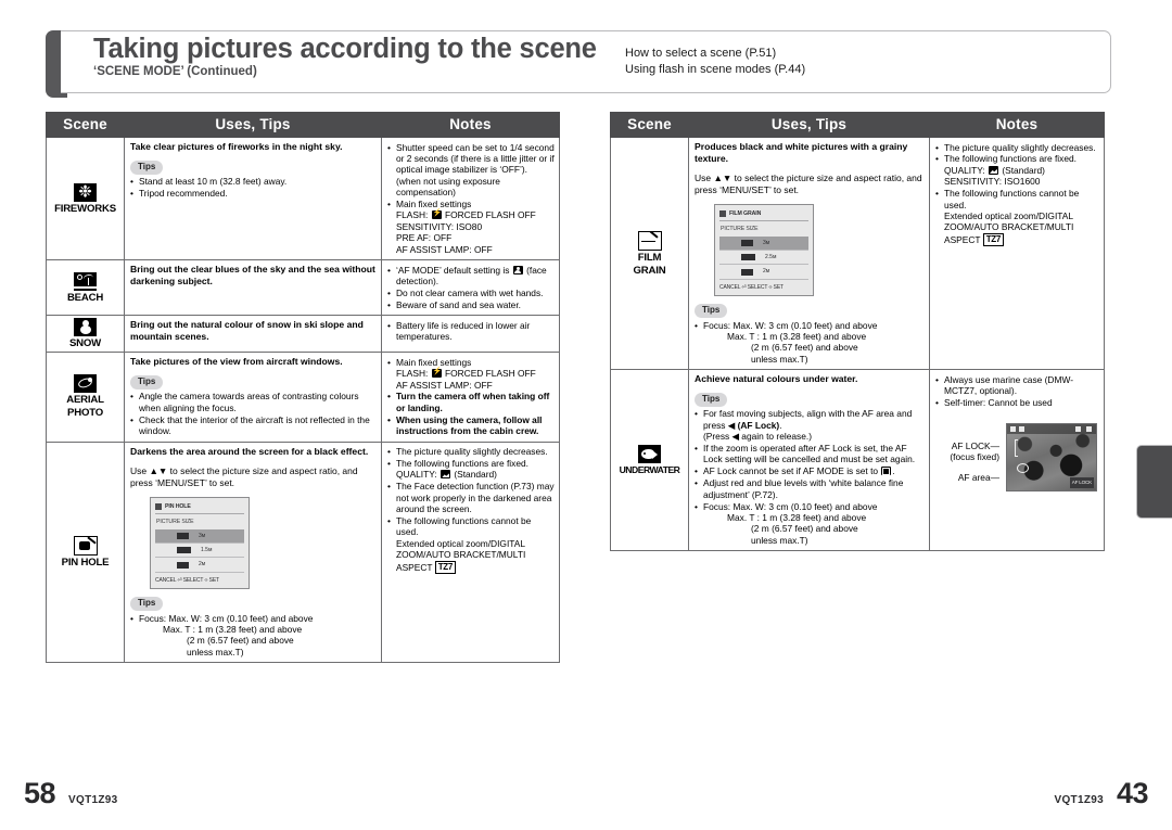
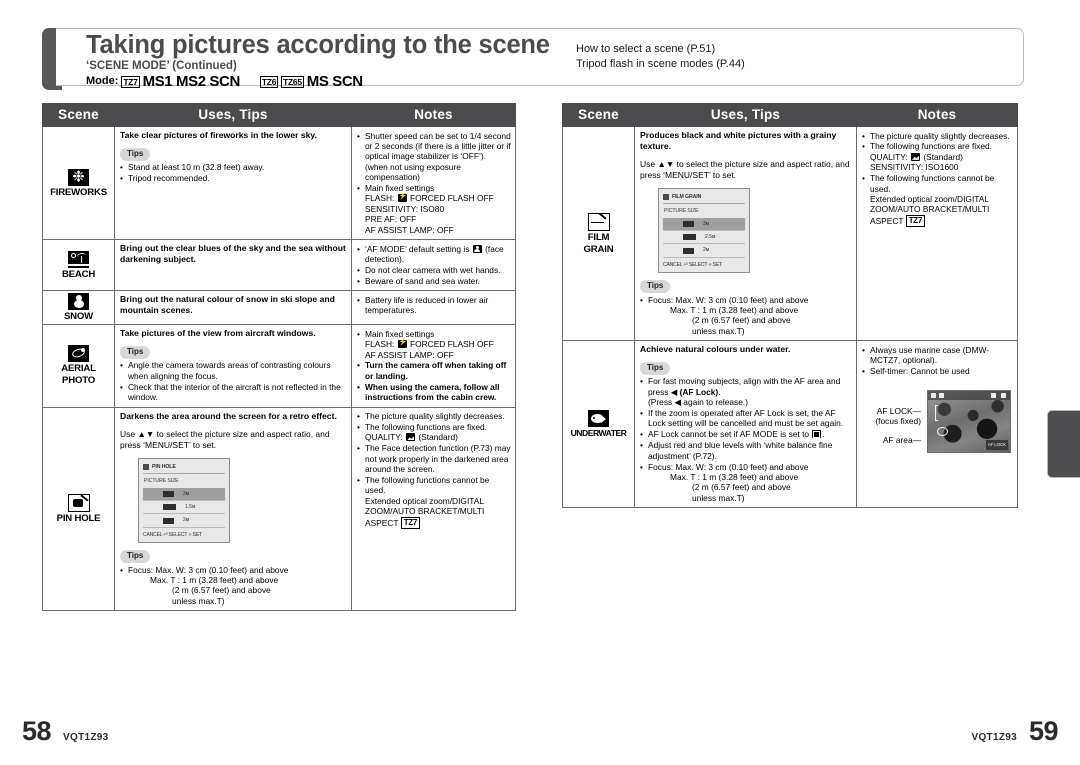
  Taking pictures according to the scene
  ‘SCENE MODE’ (Continued)
+ Mode:
+ TZ7
+ MS1 MS2 SCN
+ TZ6
+ TZ65
+ MS SCN
  How to select a scene (P.51)
- Using flash in scene modes (P.44)
+ Tripod flash in scene modes (P.44)
  Scene	Uses, Tips	Notes
- ❉ FIREWORKS	Take clear pictures of fireworks in the night sky. Tips • Stand at least 10 m (32.8 feet) away. • Tripod recommended.	• Shutter speed can be set to 1/4 second or 2 seconds (if there is a little jitter or if optical image stabilizer is ‘OFF’). (when not using exposure compensation) • Main fixed settings FLASH: FORCED FLASH OFF SENSITIVITY: ISO80 PRE AF: OFF AF ASSIST LAMP: OFF
+ ❉ FIREWORKS	Take clear pictures of fireworks in the lower sky. Tips • Stand at least 10 m (32.8 feet) away. • Tripod recommended.	• Shutter speed can be set to 1/4 second or 2 seconds (if there is a little jitter or if optical image stabilizer is ‘OFF’). (when not using exposure compensation) • Main fixed settings FLASH: FORCED FLASH OFF SENSITIVITY: ISO80 PRE AF: OFF AF ASSIST LAMP: OFF
  BEACH	Bring out the clear blues of the sky and the sea without darkening subject.	• ‘AF MODE’ default setting is (face detection). • Do not clear camera with wet hands. • Beware of sand and sea water.
  SNOW	Bring out the natural colour of snow in ski slope and mountain scenes.	• Battery life is reduced in lower air temperatures.
  AERIAL PHOTO	Take pictures of the view from aircraft windows. Tips • Angle the camera towards areas of contrasting colours when aligning the focus. • Check that the interior of the aircraft is not reflected in the window.	• Main fixed settings FLASH: FORCED FLASH OFF AF ASSIST LAMP: OFF • Turn the camera off when taking off or landing. • When using the camera, follow all instructions from the cabin crew.
- PIN HOLE	Darkens the area around the screen for a black effect. Use ▲▼ to select the picture size and aspect ratio, and press ‘MENU/SET’ to set. Tips • Focus: Max. W: 3 cm (0.10 feet) and above Max. T : 1 m (3.28 feet) and above (2 m (6.57 feet) and above unless max.T)	• The picture quality slightly decreases. • The following functions are fixed. QUALITY: (Standard) • The Face detection function (P.73) may not work properly in the darkened area around the screen. • The following functions cannot be used. Extended optical zoom/DIGITAL ZOOM/AUTO BRACKET/MULTI ASPECT TZ7
+ PIN HOLE	Darkens the area around the screen for a retro effect. Use ▲▼ to select the picture size and aspect ratio, and press ‘MENU/SET’ to set. Tips • Focus: Max. W: 3 cm (0.10 feet) and above Max. T : 1 m (3.28 feet) and above (2 m (6.57 feet) and above unless max.T)	• The picture quality slightly decreases. • The following functions are fixed. QUALITY: (Standard) • The Face detection function (P.73) may not work properly in the darkened area around the screen. • The following functions cannot be used. Extended optical zoom/DIGITAL ZOOM/AUTO BRACKET/MULTI ASPECT TZ7
  Scene	Uses, Tips	Notes
  FILM GRAIN	Produces black and white pictures with a grainy texture. Use ▲▼ to select the picture size and aspect ratio, and press ‘MENU/SET’ to set. Tips • Focus: Max. W: 3 cm (0.10 feet) and above Max. T : 1 m (3.28 feet) and above (2 m (6.57 feet) and above unless max.T)	• The picture quality slightly decreases. • The following functions are fixed. QUALITY: (Standard) SENSITIVITY: ISO1600 • The following functions cannot be used. Extended optical zoom/DIGITAL ZOOM/AUTO BRACKET/MULTI ASPECT TZ7
  UNDERWATER	Achieve natural colours under water. Tips • For fast moving subjects, align with the AF area and press ◀ (AF Lock). (Press ◀ again to release.) • If the zoom is operated after AF Lock is set, the AF Lock setting will be cancelled and must be set again. • AF Lock cannot be set if AF MODE is set to . • Adjust red and blue levels with ‘white balance fine adjustment’ (P.72). • Focus: Max. W: 3 cm (0.10 feet) and above Max. T : 1 m (3.28 feet) and above (2 m (6.57 feet) and above unless max.T)	• Always use marine case (DMW-MCTZ7, optional). • Self-timer: Cannot be used AF LOCK— (focus fixed) AF area—
  58
  VQT1Z93
  VQT1Z93
- 43
+ 59
